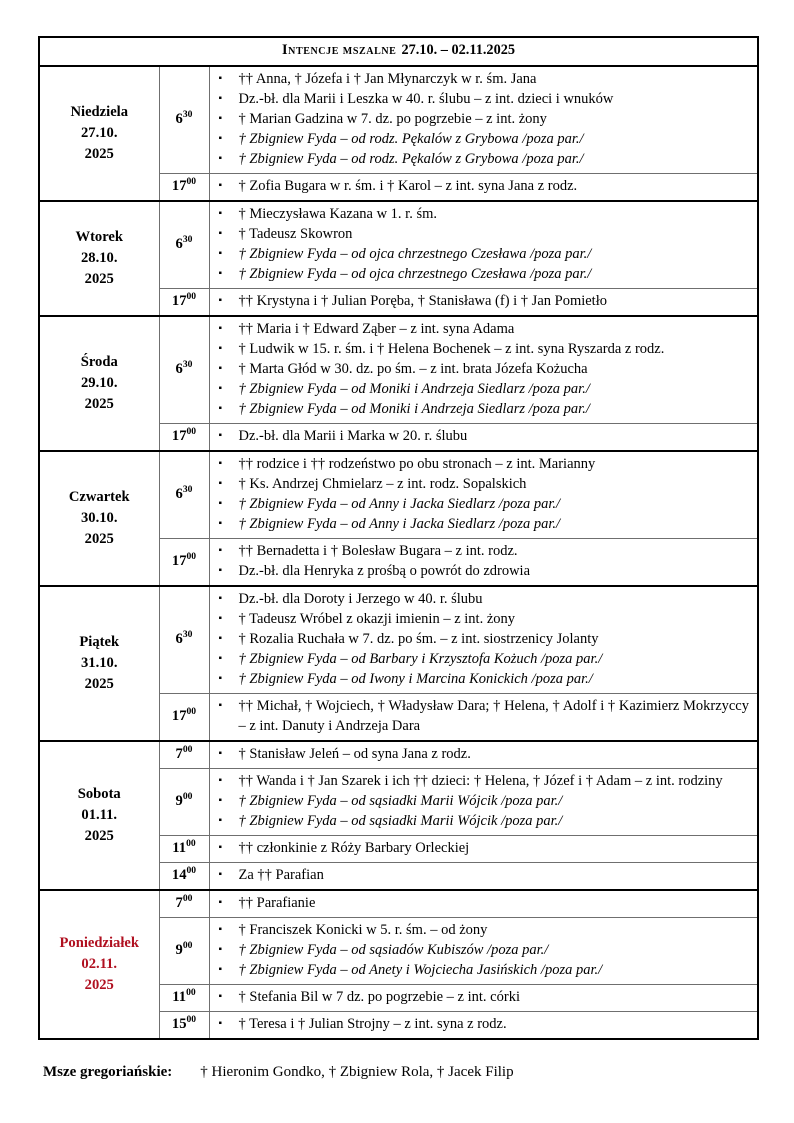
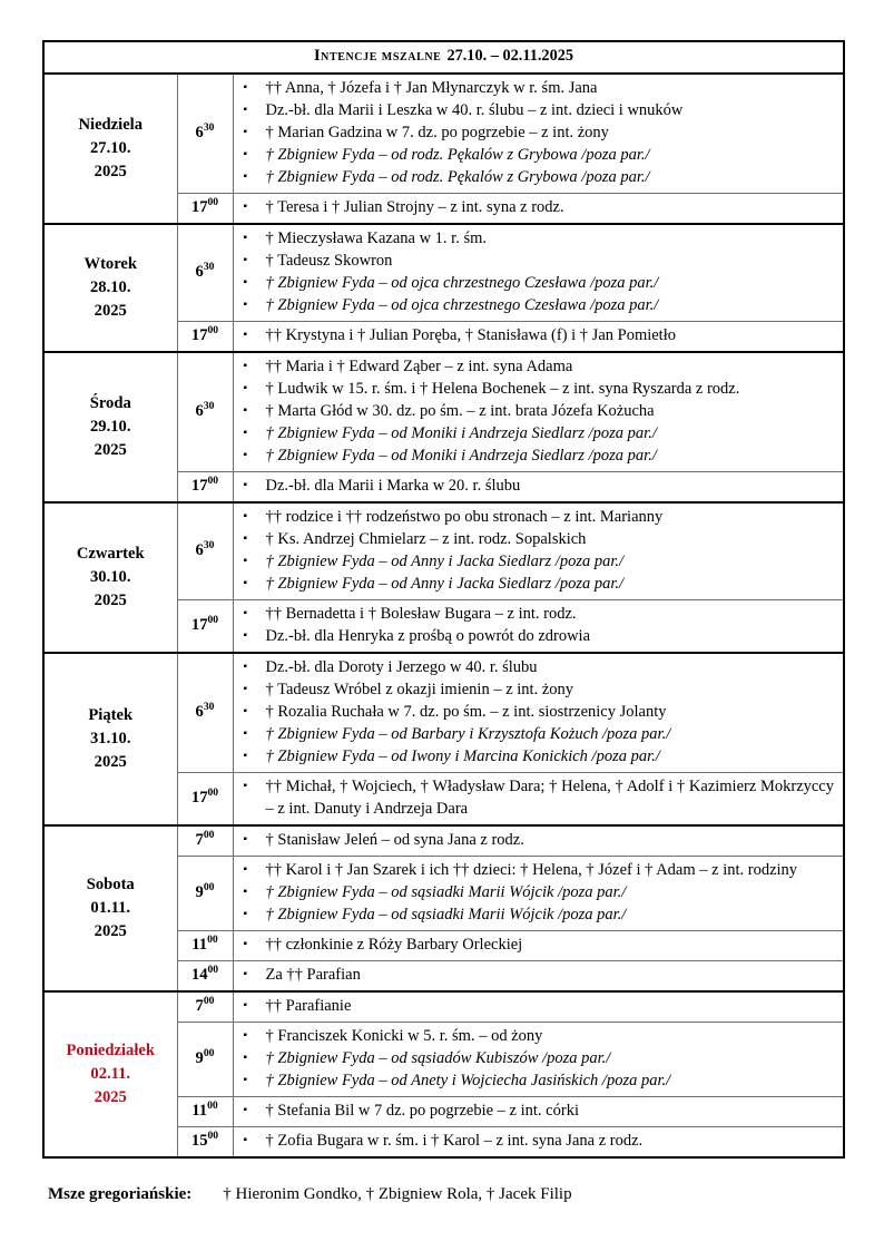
  Intencje mszalne 27.10. – 02.11.2025
  Niedziela27.10.2025	630	†† Anna, † Józefa i † Jan Młynarczyk w r. śm. JanaDz.-bł. dla Marii i Leszka w 40. r. ślubu – z int. dzieci i wnuków† Marian Gadzina w 7. dz. po pogrzebie – z int. żony† Zbigniew Fyda – od rodz. Pękalów z Grybowa /poza par./† Zbigniew Fyda – od rodz. Pękalów z Grybowa /poza par./
- 1700	† Zofia Bugara w r. śm. i † Karol – z int. syna Jana z rodz.
+ 1700	† Teresa i † Julian Strojny – z int. syna z rodz.
  Wtorek28.10.2025	630	† Mieczysława Kazana w 1. r. śm.† Tadeusz Skowron† Zbigniew Fyda – od ojca chrzestnego Czesława /poza par./† Zbigniew Fyda – od ojca chrzestnego Czesława /poza par./
  1700	†† Krystyna i † Julian Poręba, † Stanisława (f) i † Jan Pomietło
  Środa29.10.2025	630	†† Maria i † Edward Ząber – z int. syna Adama† Ludwik w 15. r. śm. i † Helena Bochenek – z int. syna Ryszarda z rodz.† Marta Głód w 30. dz. po śm. – z int. brata Józefa Kożucha† Zbigniew Fyda – od Moniki i Andrzeja Siedlarz /poza par./† Zbigniew Fyda – od Moniki i Andrzeja Siedlarz /poza par./
  1700	Dz.-bł. dla Marii i Marka w 20. r. ślubu
  Czwartek30.10.2025	630	†† rodzice i †† rodzeństwo po obu stronach – z int. Marianny† Ks. Andrzej Chmielarz – z int. rodz. Sopalskich† Zbigniew Fyda – od Anny i Jacka Siedlarz /poza par./† Zbigniew Fyda – od Anny i Jacka Siedlarz /poza par./
  1700	†† Bernadetta i † Bolesław Bugara – z int. rodz.Dz.-bł. dla Henryka z prośbą o powrót do zdrowia
  Piątek31.10.2025	630	Dz.-bł. dla Doroty i Jerzego w 40. r. ślubu† Tadeusz Wróbel z okazji imienin – z int. żony† Rozalia Ruchała w 7. dz. po śm. – z int. siostrzenicy Jolanty† Zbigniew Fyda – od Barbary i Krzysztofa Kożuch /poza par./† Zbigniew Fyda – od Iwony i Marcina Konickich /poza par./
  1700	†† Michał, † Wojciech, † Władysław Dara; † Helena, † Adolf i † Kazimierz Mokrzyccy – z int. Danuty i Andrzeja Dara
  Sobota01.11.2025	700	† Stanisław Jeleń – od syna Jana z rodz.
- 900	†† Wanda i † Jan Szarek i ich †† dzieci: † Helena, † Józef i † Adam – z int. rodziny† Zbigniew Fyda – od sąsiadki Marii Wójcik /poza par./† Zbigniew Fyda – od sąsiadki Marii Wójcik /poza par./
+ 900	†† Karol i † Jan Szarek i ich †† dzieci: † Helena, † Józef i † Adam – z int. rodziny† Zbigniew Fyda – od sąsiadki Marii Wójcik /poza par./† Zbigniew Fyda – od sąsiadki Marii Wójcik /poza par./
  1100	†† członkinie z Róży Barbary Orleckiej
  1400	Za †† Parafian
  Poniedziałek02.11.2025	700	†† Parafianie
  900	† Franciszek Konicki w 5. r. śm. – od żony† Zbigniew Fyda – od sąsiadów Kubiszów /poza par./† Zbigniew Fyda – od Anety i Wojciecha Jasińskich /poza par./
  1100	† Stefania Bil w 7 dz. po pogrzebie – z int. córki
- 1500	† Teresa i † Julian Strojny – z int. syna z rodz.
+ 1500	† Zofia Bugara w r. śm. i † Karol – z int. syna Jana z rodz.
  Msze gregoriańskie: † Hieronim Gondko, † Zbigniew Rola, † Jacek Filip
